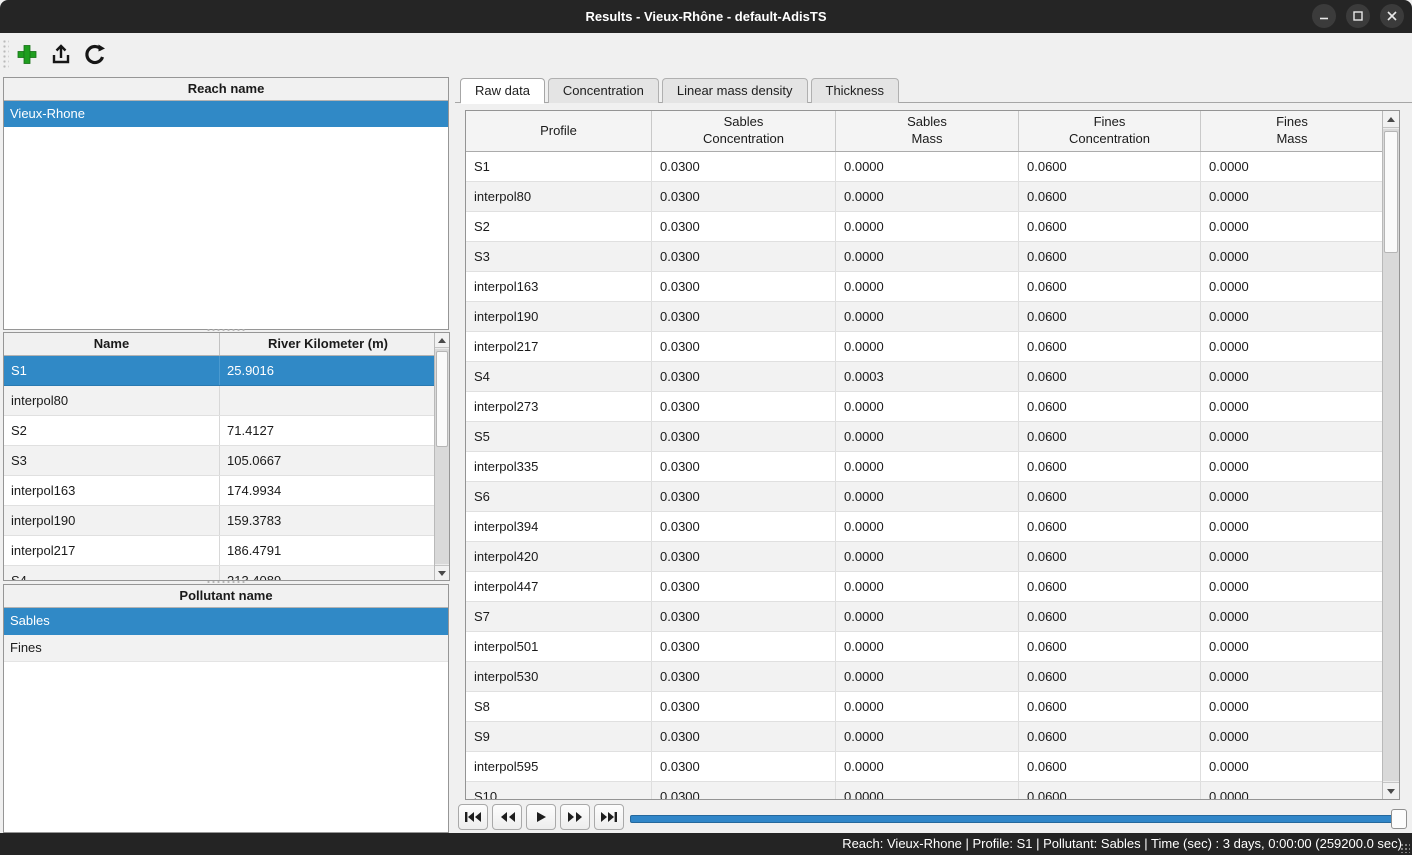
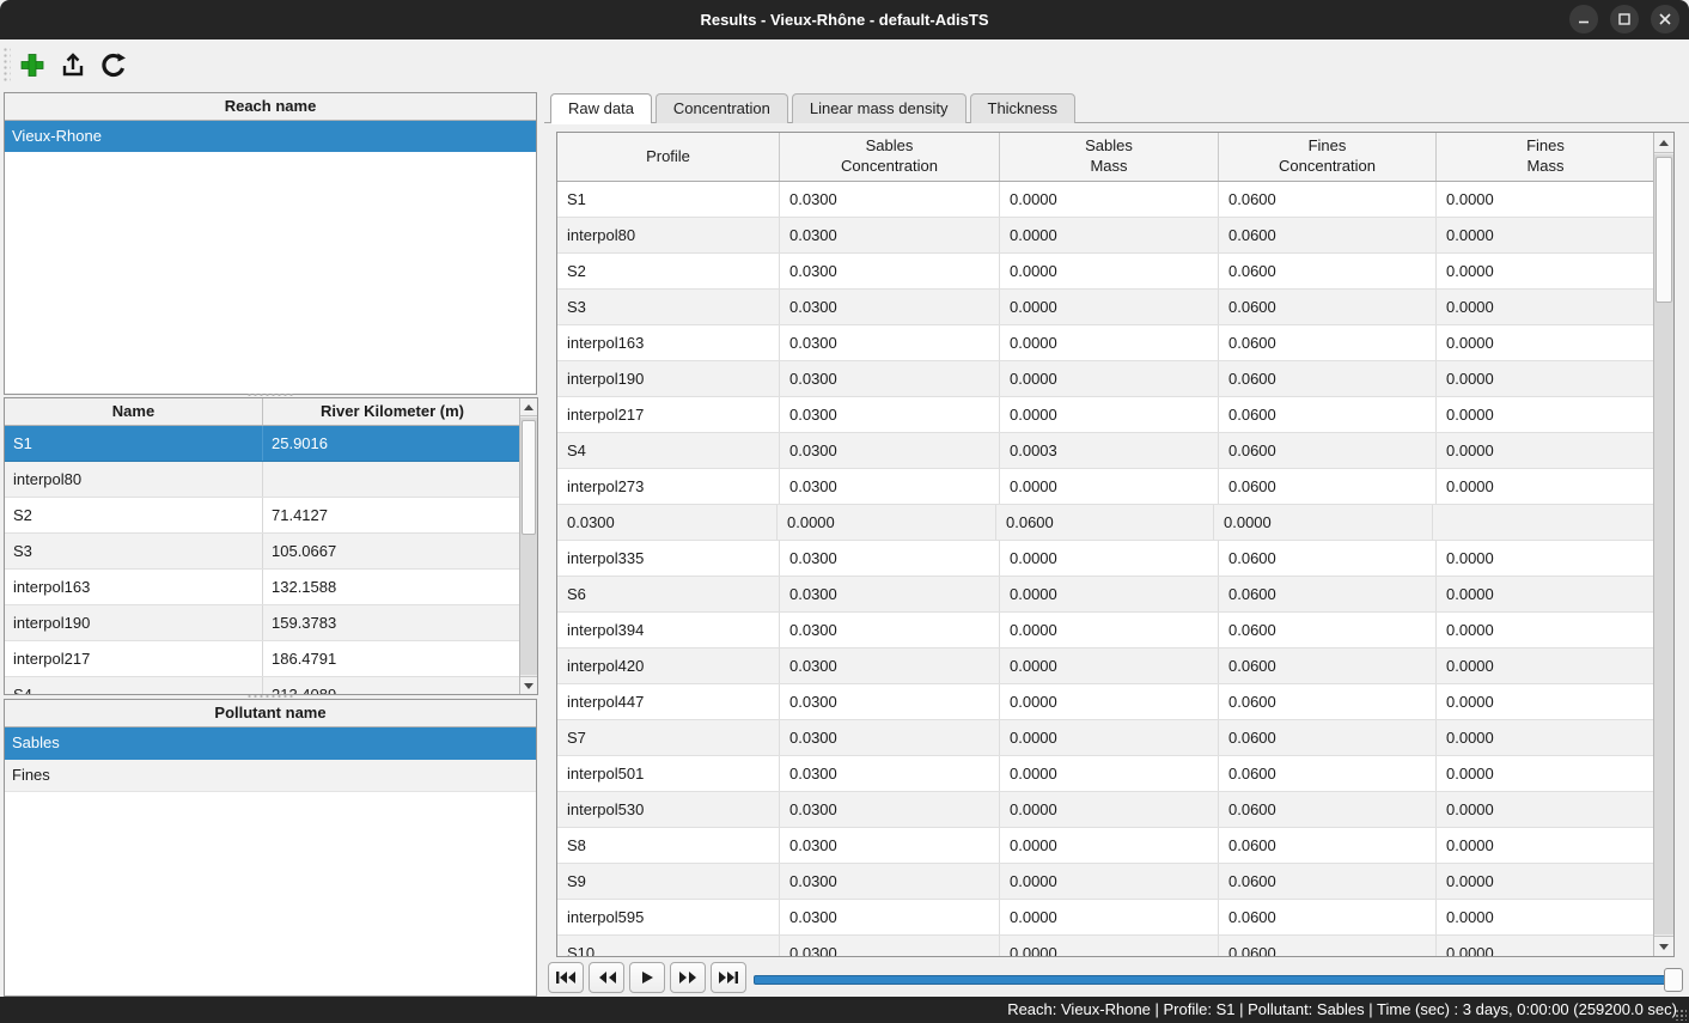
  Results - Vieux-Rhône - default-AdisTS
  Reach name
  Vieux-Rhone
  Name
  River Kilometer (m)
  S1
  25.9016
  interpol80
  S2
  71.4127
  S3
  105.0667
  interpol163
- 174.9934
+ 132.1588
  interpol190
  159.3783
  interpol217
  186.4791
  Pollutant name
  Sables
  Fines
  Raw data
  Concentration
  Linear mass density
  Thickness
  Profile
  Sables
  Concentration
  Sables
  Mass
  Fines
  Concentration
  Fines
  Mass
  S1
  0.0300
  0.0000
  0.0600
  0.0000
  interpol80
  0.0300
  0.0000
  0.0600
  0.0000
  S2
  0.0300
  0.0000
  0.0600
  0.0000
  S3
  0.0300
  0.0000
  0.0600
  0.0000
  interpol163
  0.0300
  0.0000
  0.0600
  0.0000
  interpol190
  0.0300
  0.0000
  0.0600
  0.0000
  interpol217
  0.0300
  0.0000
  0.0600
  0.0000
  S4
  0.0300
  0.0003
  0.0600
  0.0000
  interpol273
  0.0300
  0.0000
  0.0600
  0.0000
- S5
  0.0300
  0.0000
  0.0600
  0.0000
  interpol335
  0.0300
  0.0000
  0.0600
  0.0000
  S6
  0.0300
  0.0000
  0.0600
  0.0000
  interpol394
  0.0300
  0.0000
  0.0600
  0.0000
  interpol420
  0.0300
  0.0000
  0.0600
  0.0000
  interpol447
  0.0300
  0.0000
  0.0600
  0.0000
  S7
  0.0300
  0.0000
  0.0600
  0.0000
  interpol501
  0.0300
  0.0000
  0.0600
  0.0000
  interpol530
  0.0300
  0.0000
  0.0600
  0.0000
  S8
  0.0300
  0.0000
  0.0600
  0.0000
  S9
  0.0300
  0.0000
  0.0600
  0.0000
  interpol595
  0.0300
  0.0000
  0.0600
  0.0000
  S10
  0.0300
  0.0000
  0.0600
  0.0000
  Reach: Vieux-Rhone | Profile: S1 | Pollutant: Sables | Time (sec) : 3 days, 0:00:00 (259200.0 sec
